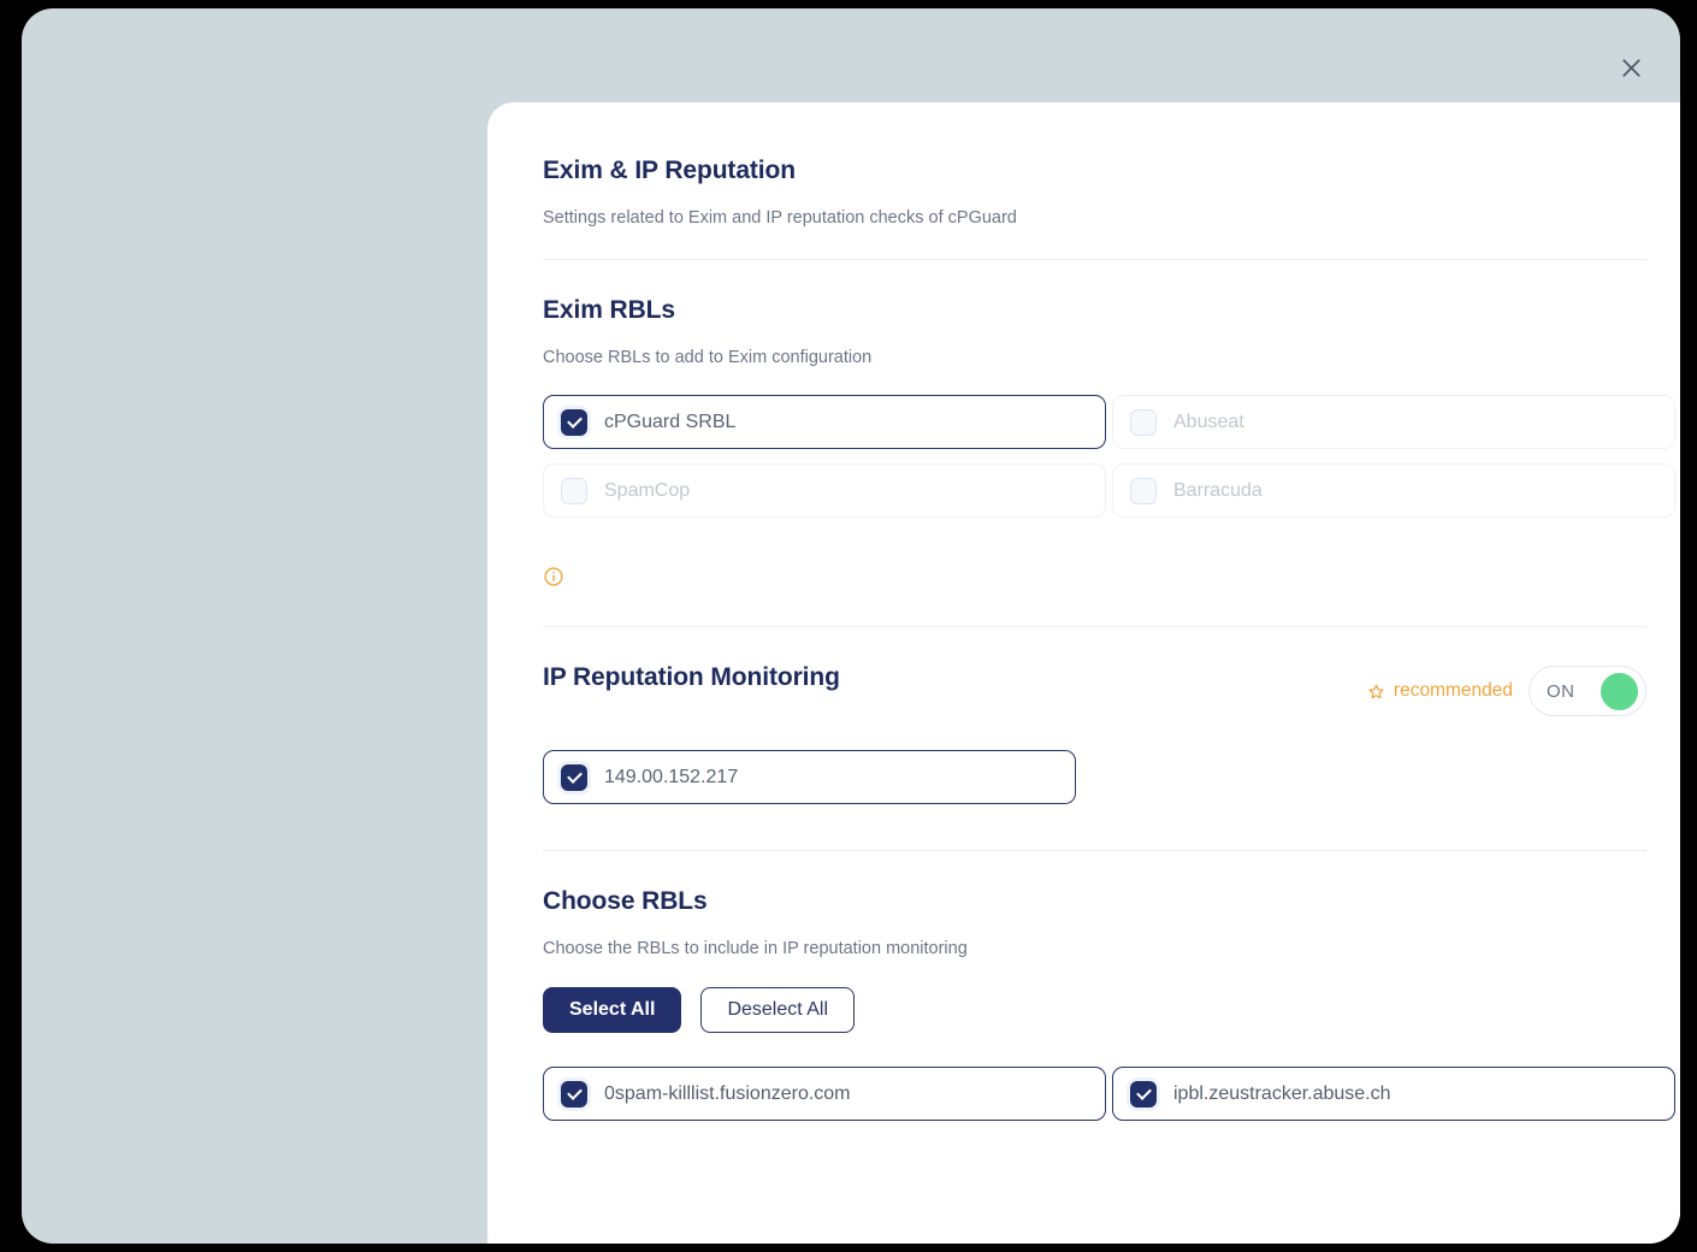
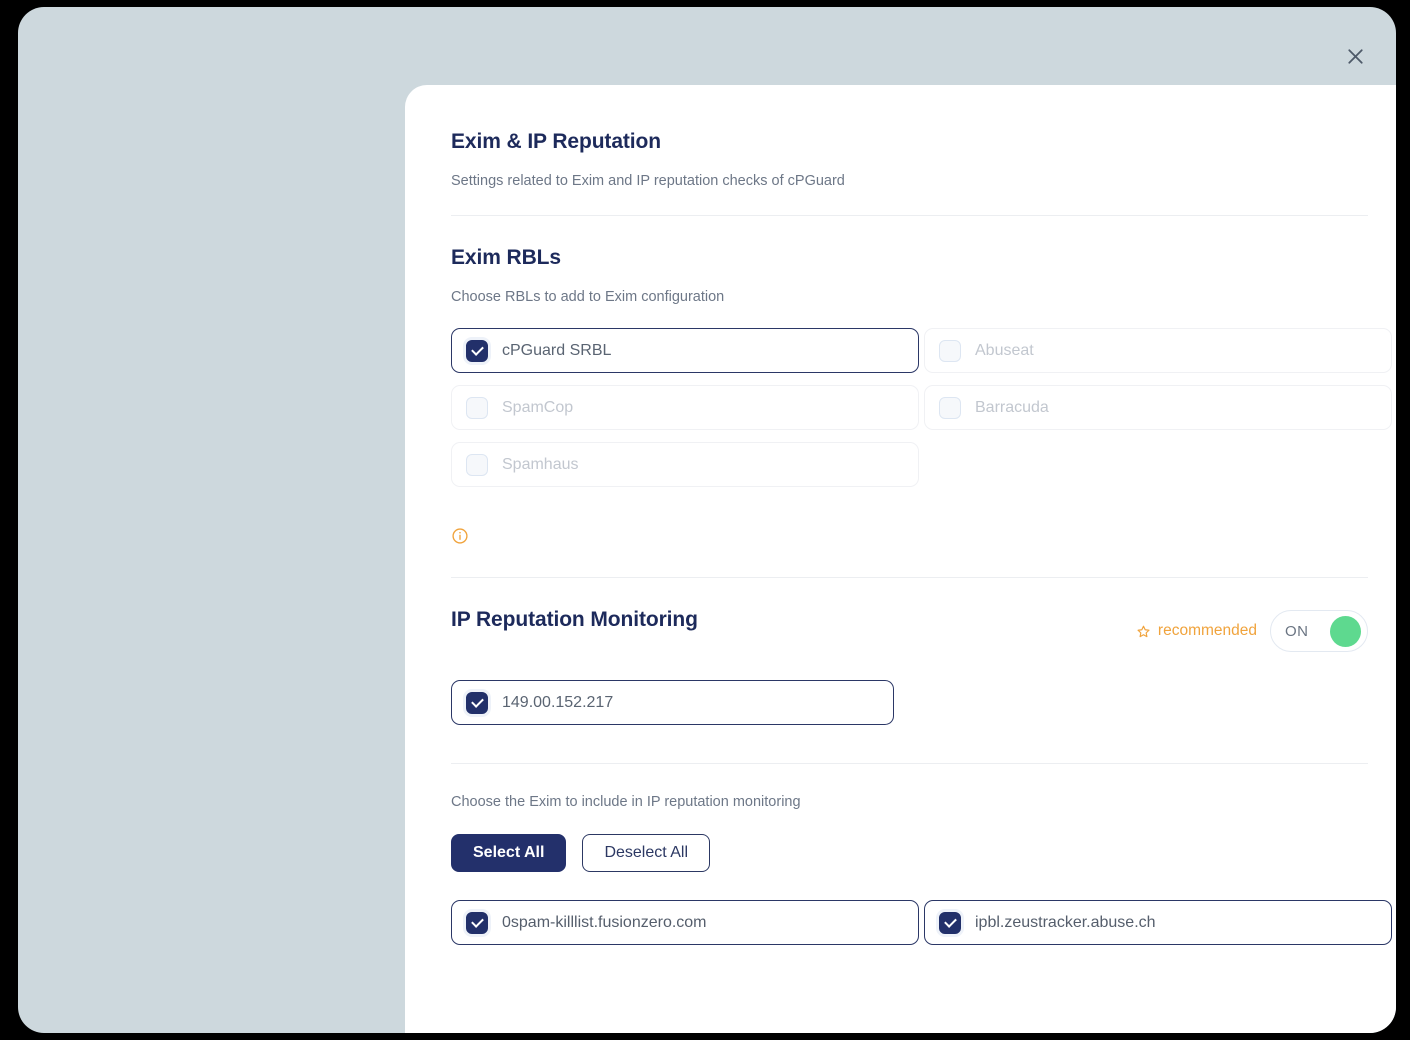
  Exim & IP Reputation
  Settings related to Exim and IP reputation checks of cPGuard
  Exim RBLs
  Choose RBLs to add to Exim configuration
  cPGuard SRBL
  Abuseat
  SpamCop
  Barracuda
+ Spamhaus
  IP Reputation Monitoring
  recommended
  ON
  149.00.152.217
- Choose RBLs
- Choose the RBLs to include in IP reputation monitoring
+ Choose the Exim to include in IP reputation monitoring
  Select All
  Deselect All
  0spam-killlist.fusionzero.com
  ipbl.zeustracker.abuse.ch
